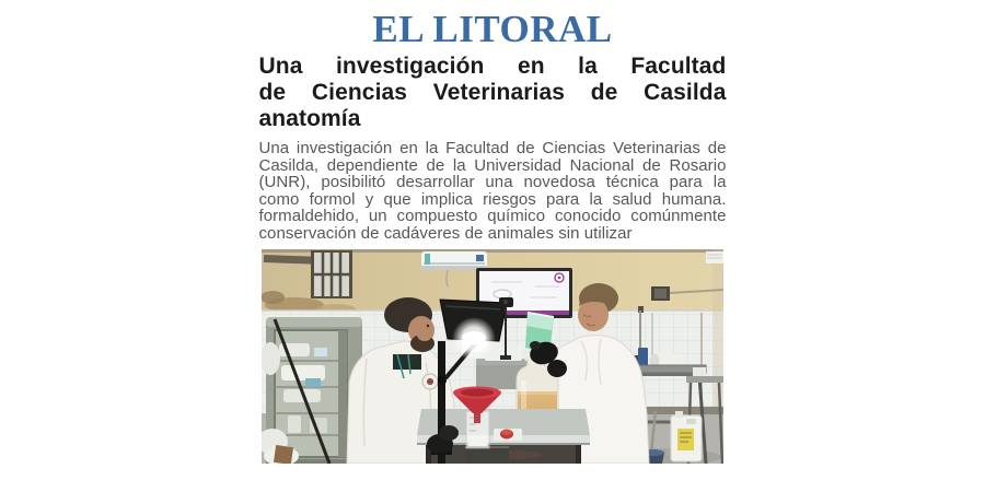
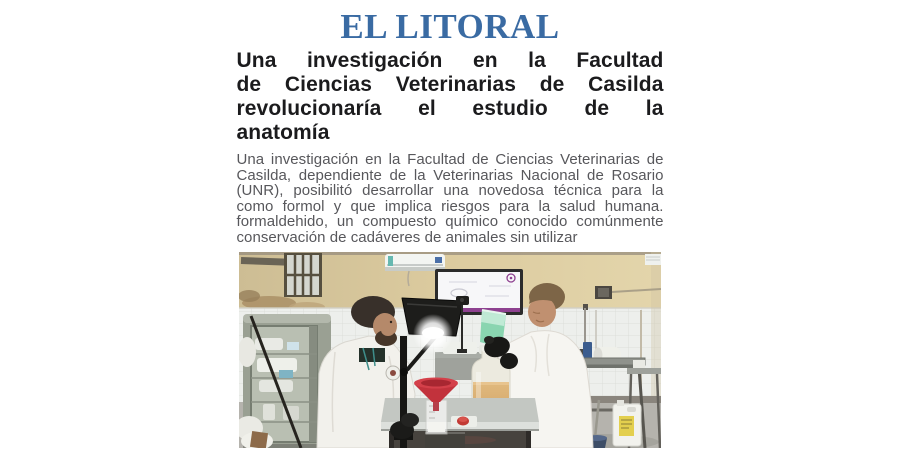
  EL LITORAL
  Una investigación en la Facultad
  de Ciencias Veterinarias de Casilda
+ revolucionaría el estudio de la
  anatomía
  Una investigación en la Facultad de Ciencias Veterinarias de
- Casilda, dependiente de la Universidad Nacional de Rosario
+ Casilda, dependiente de la Veterinarias Nacional de Rosario
  (UNR), posibilitó desarrollar una novedosa técnica para la
  como formol y que implica riesgos para la salud humana.
  formaldehido, un compuesto químico conocido comúnmente
  conservación de cadáveres de animales sin utilizar
